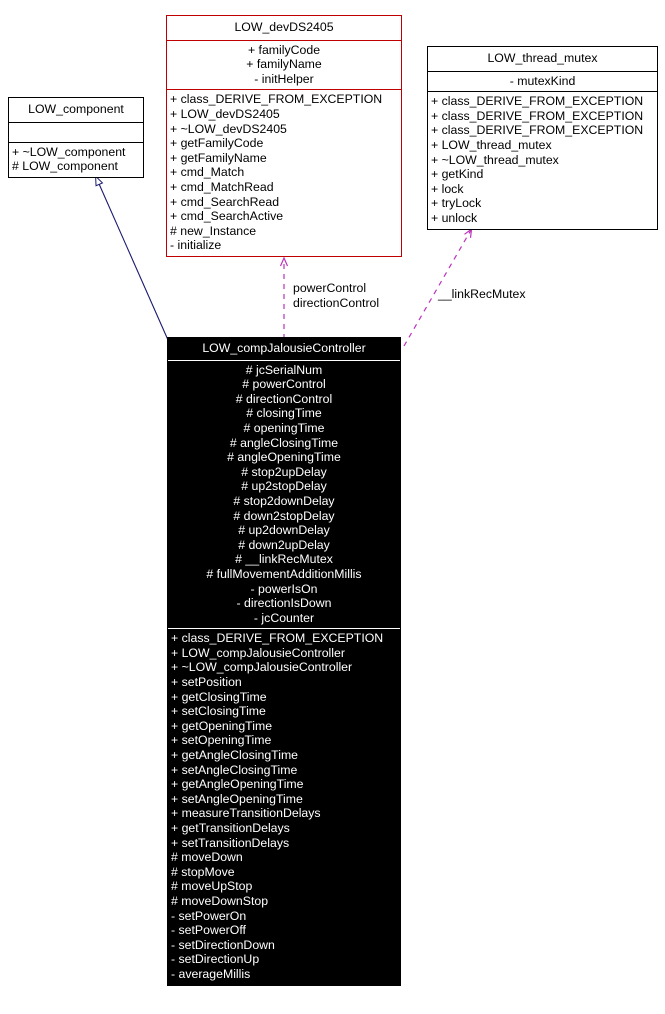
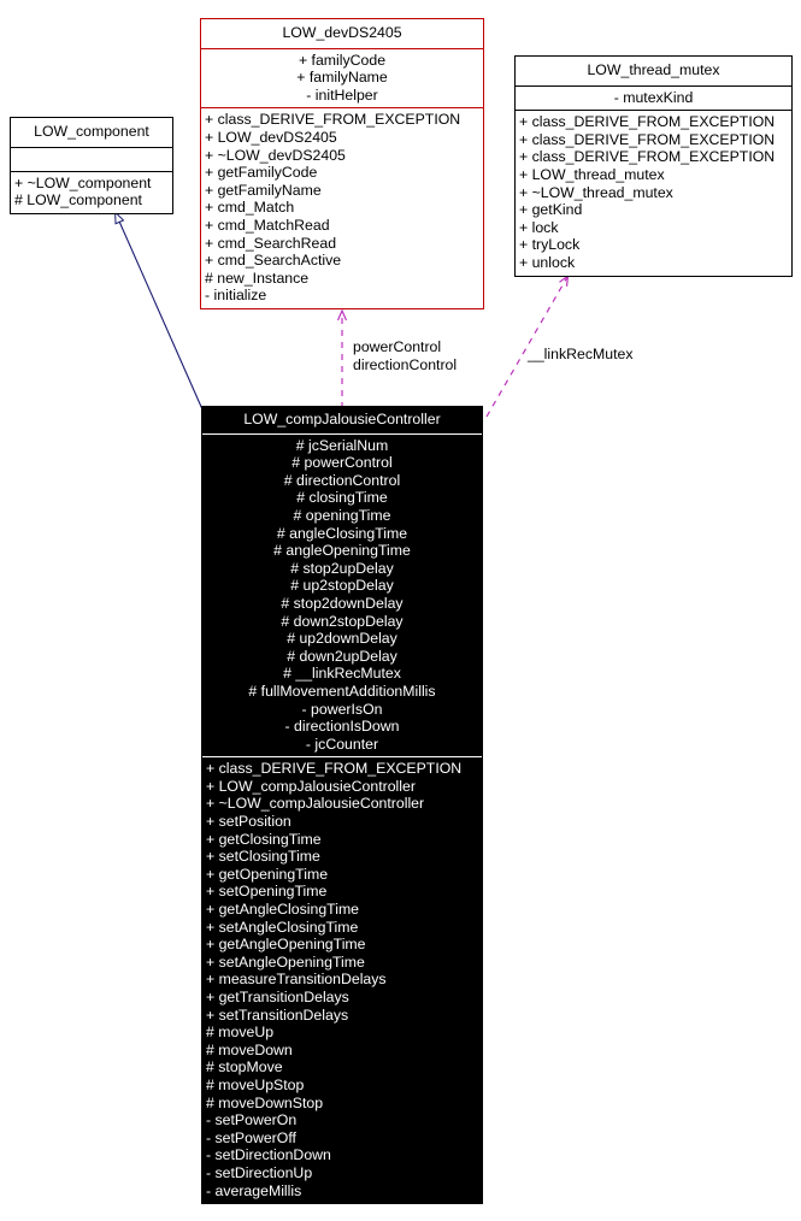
  LOW_component
  + ~LOW_component
  # LOW_component
  LOW_devDS2405
  + familyCode
  + familyName
  - initHelper
  + class_DERIVE_FROM_EXCEPTION
  + LOW_devDS2405
  + ~LOW_devDS2405
  + getFamilyCode
  + getFamilyName
  + cmd_Match
  + cmd_MatchRead
  + cmd_SearchRead
  + cmd_SearchActive
  # new_Instance
  - initialize
  LOW_thread_mutex
  - mutexKind
  + class_DERIVE_FROM_EXCEPTION
  + class_DERIVE_FROM_EXCEPTION
  + class_DERIVE_FROM_EXCEPTION
  + LOW_thread_mutex
  + ~LOW_thread_mutex
  + getKind
  + lock
  + tryLock
  + unlock
  LOW_compJalousieController
  # jcSerialNum
  # powerControl
  # directionControl
  # closingTime
  # openingTime
  # angleClosingTime
  # angleOpeningTime
  # stop2upDelay
  # up2stopDelay
  # stop2downDelay
  # down2stopDelay
  # up2downDelay
  # down2upDelay
  # __linkRecMutex
  # fullMovementAdditionMillis
  - powerIsOn
  - directionIsDown
  - jcCounter
  + class_DERIVE_FROM_EXCEPTION
  + LOW_compJalousieController
  + ~LOW_compJalousieController
  + setPosition
  + getClosingTime
  + setClosingTime
  + getOpeningTime
  + setOpeningTime
  + getAngleClosingTime
  + setAngleClosingTime
  + getAngleOpeningTime
  + setAngleOpeningTime
  + measureTransitionDelays
  + getTransitionDelays
  + setTransitionDelays
+ # moveUp
  # moveDown
  # stopMove
  # moveUpStop
  # moveDownStop
  - setPowerOn
  - setPowerOff
  - setDirectionDown
  - setDirectionUp
  - averageMillis
  powerControl
  directionControl
  __linkRecMutex
